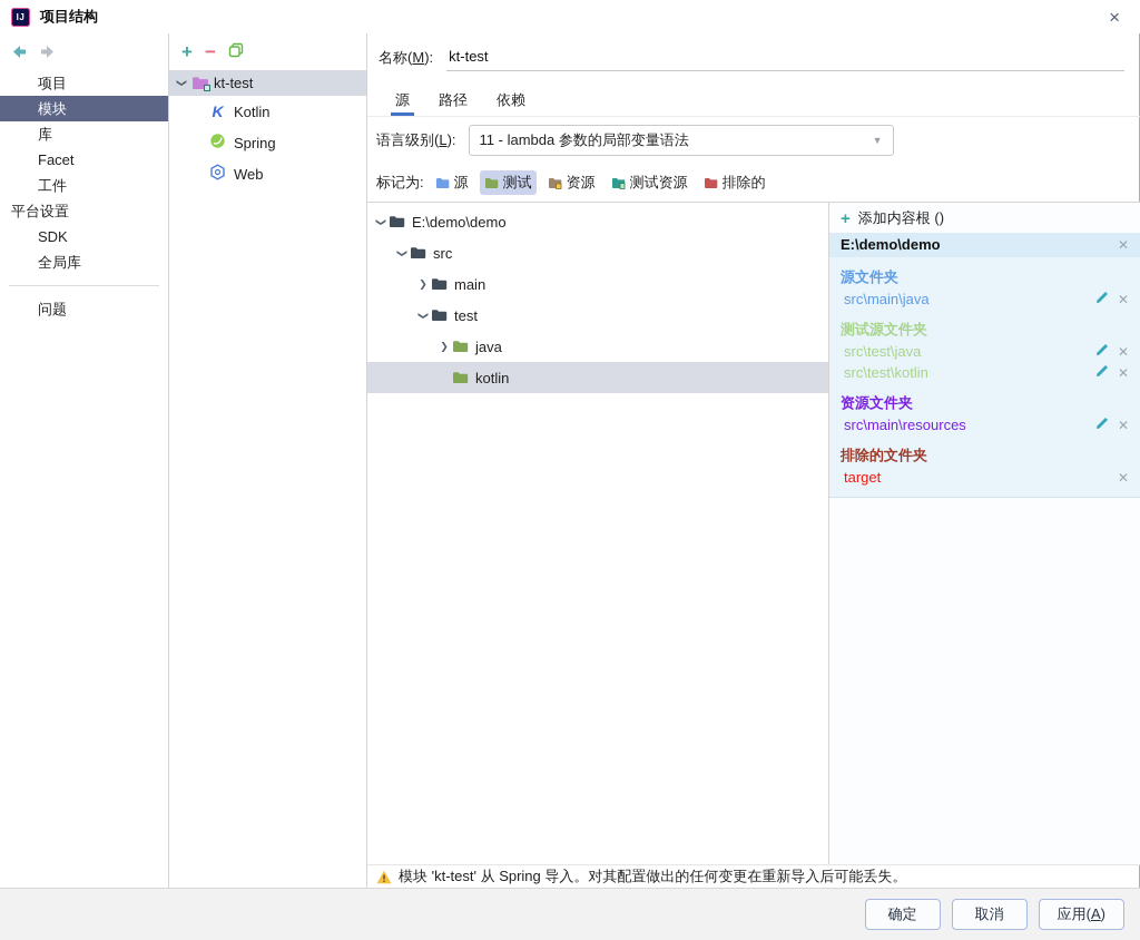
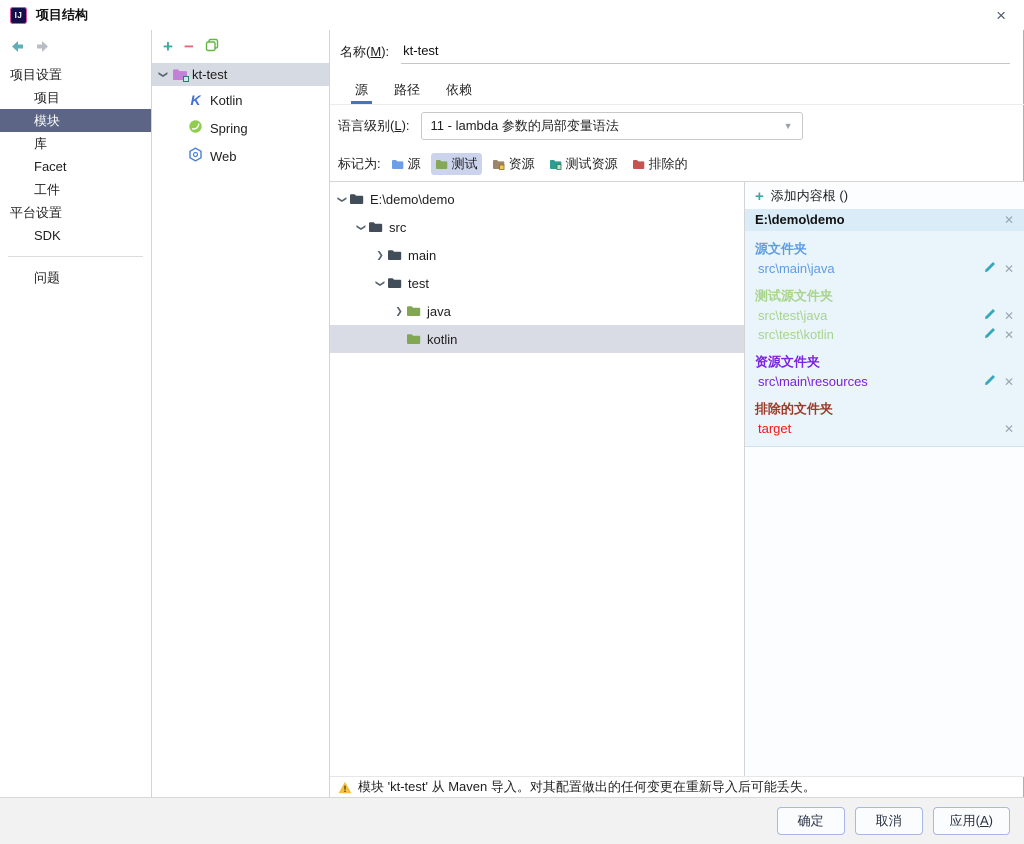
  IJ
  项目结构
  ×
+ 项目设置
  项目
  模块
  库
  Facet
  工件
  平台设置
  SDK
- 全局库
  问题
  +
  −
  kt-test
  K
  Kotlin
  Spring
  Web
  名称(M):
  kt-test
  源
  路径
  依赖
  语言级别(L):
  11 - lambda 参数的局部变量语法
  ▼
  标记为:
  源
  测试
  资源
  测试资源
  排除的
  E:\demo\demo
  src
  main
  test
  java
  kotlin
  +
  添加内容根 ()
  E:\demo\demo
  ✕
  源文件夹
  src\main\java
  ✕
  测试源文件夹
  src\test\java
  ✕
  src\test\kotlin
  ✕
  资源文件夹
  src\main\resources
  ✕
  排除的文件夹
  target
  ✕
- 模块 'kt-test' 从 Spring 导入。对其配置做出的任何变更在重新导入后可能丢失。
+ 模块 'kt-test' 从 Maven 导入。对其配置做出的任何变更在重新导入后可能丢失。
  确定
  取消
  应用(A)
